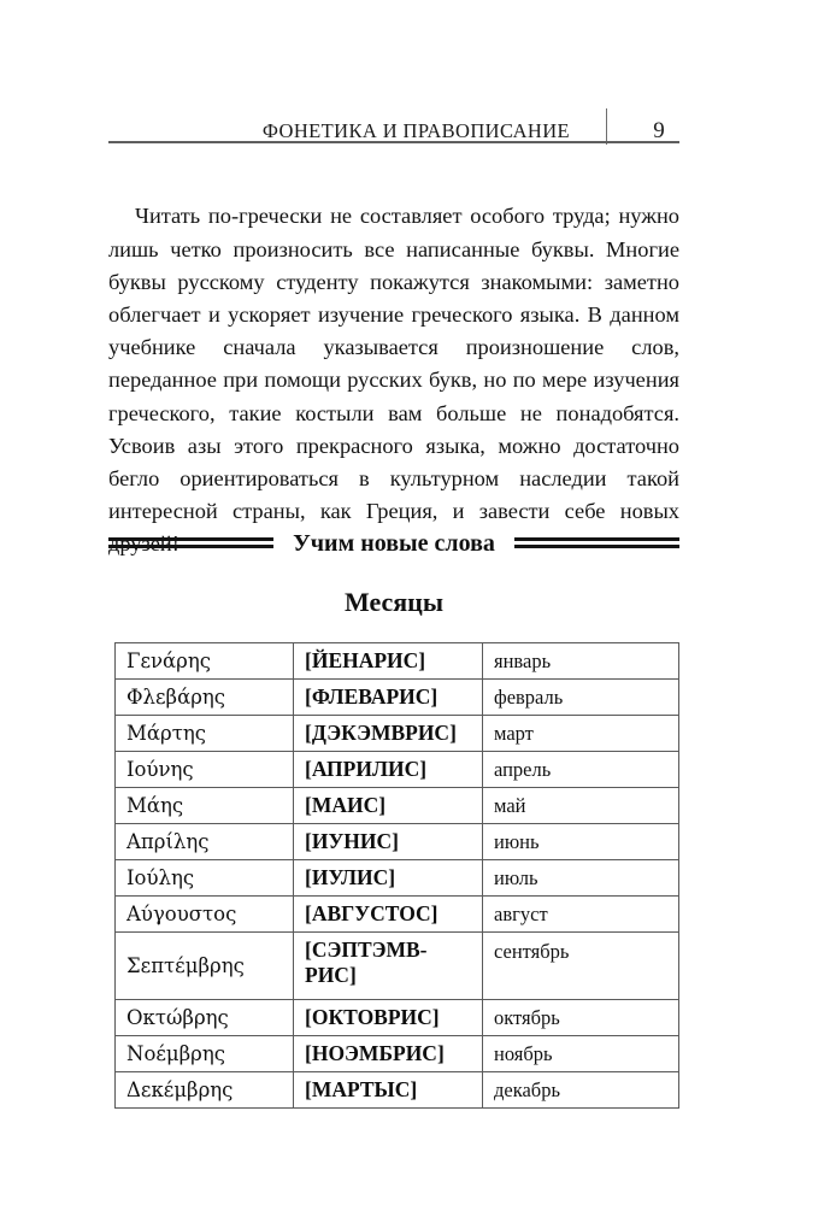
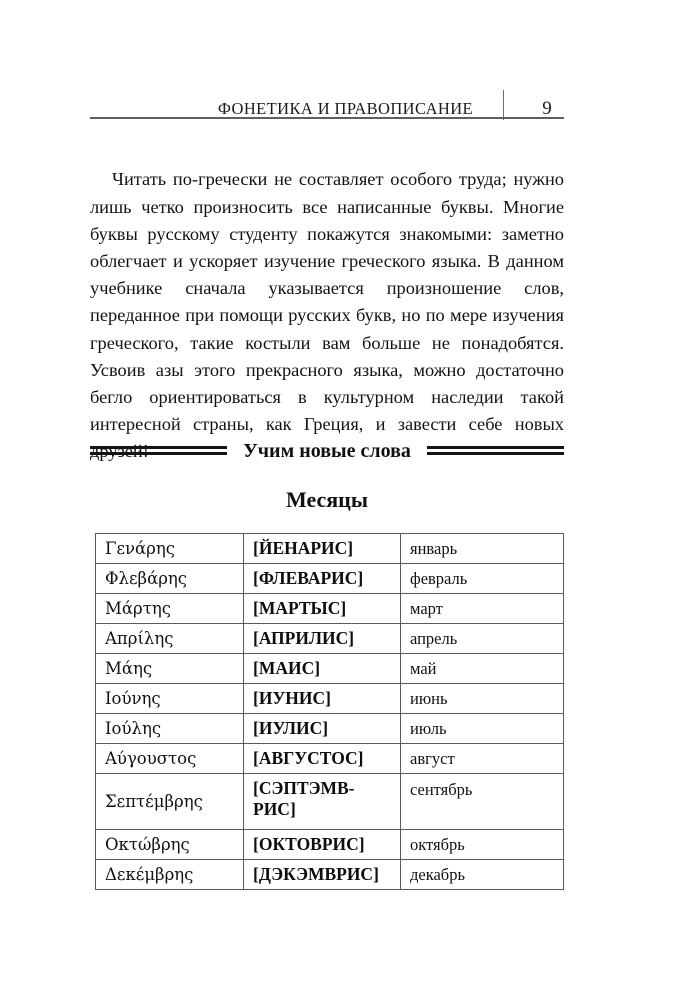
  ФОНЕТИКА И ПРАВОПИСАНИЕ
  9
  Читать по-гречески не составляет особого труда; нужно лишь четко произносить все написанные буквы. Многие буквы русскому студенту покажутся знакомыми: заметно облегчает и ускоряет изучение греческого языка. В данном учебнике сначала указывается произношение слов, переданное при помощи русских букв, но по мере изучения греческого, такие костыли вам больше не понадобятся. Усвоив азы этого прекрасного языка, можно достаточно бегло ориентироваться в культурном наследии такой интересной страны, как Греция, и завести себе новых
  Учим новые слова
  Месяцы
  Γενάρης	[ЙЕНАРИС]	январь
  Φλεβάρης	[ФЛЕВАРИС]	февраль
- Μάρτης	[ДЭКЭМВРИС]	март
+ Μάρτης	[МАРТЫС]	март
- Ιούνης	[АПРИЛИС]	апрель
+ Απρίλης	[АПРИЛИС]	апрель
  Μάης	[МАИС]	май
- Απρίλης	[ИУНИС]	июнь
+ Ιούνης	[ИУНИС]	июнь
  Ιούλης	[ИУЛИС]	июль
  Αύγουστος	[АВГУСТОС]	август
  Σεπτέμβρης	[СЭПТЭМВ-РИС]	сентябрь
  Οκτώβρης	[ОКТОВРИС]	октябрь
- Νοέμβρης	[НОЭМБРИС]	ноябрь
- Δεκέμβρης	[МАРТЫС]	декабрь
+ Δεκέμβρης	[ДЭКЭМВРИС]	декабрь
